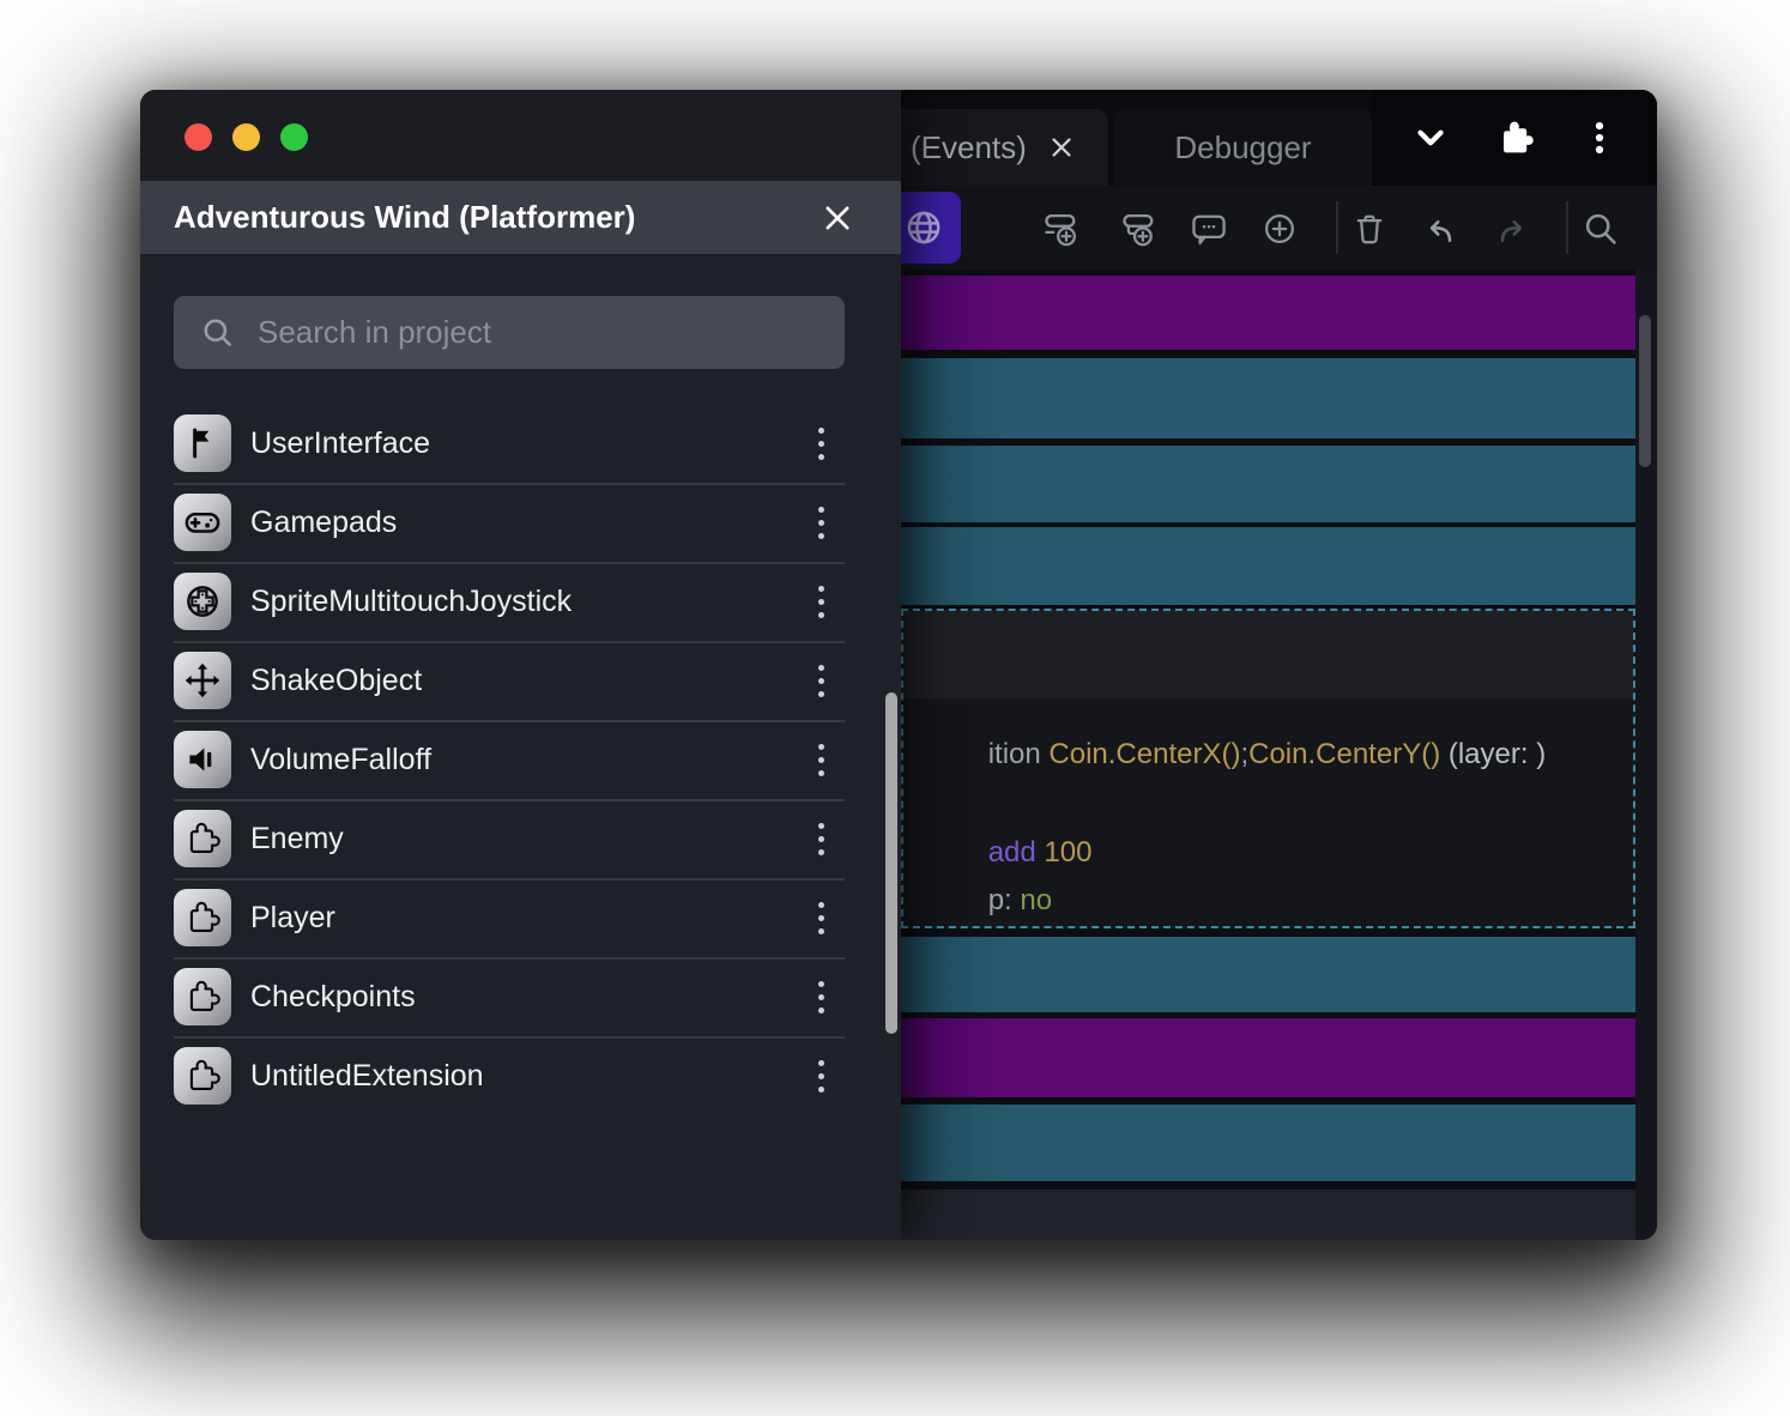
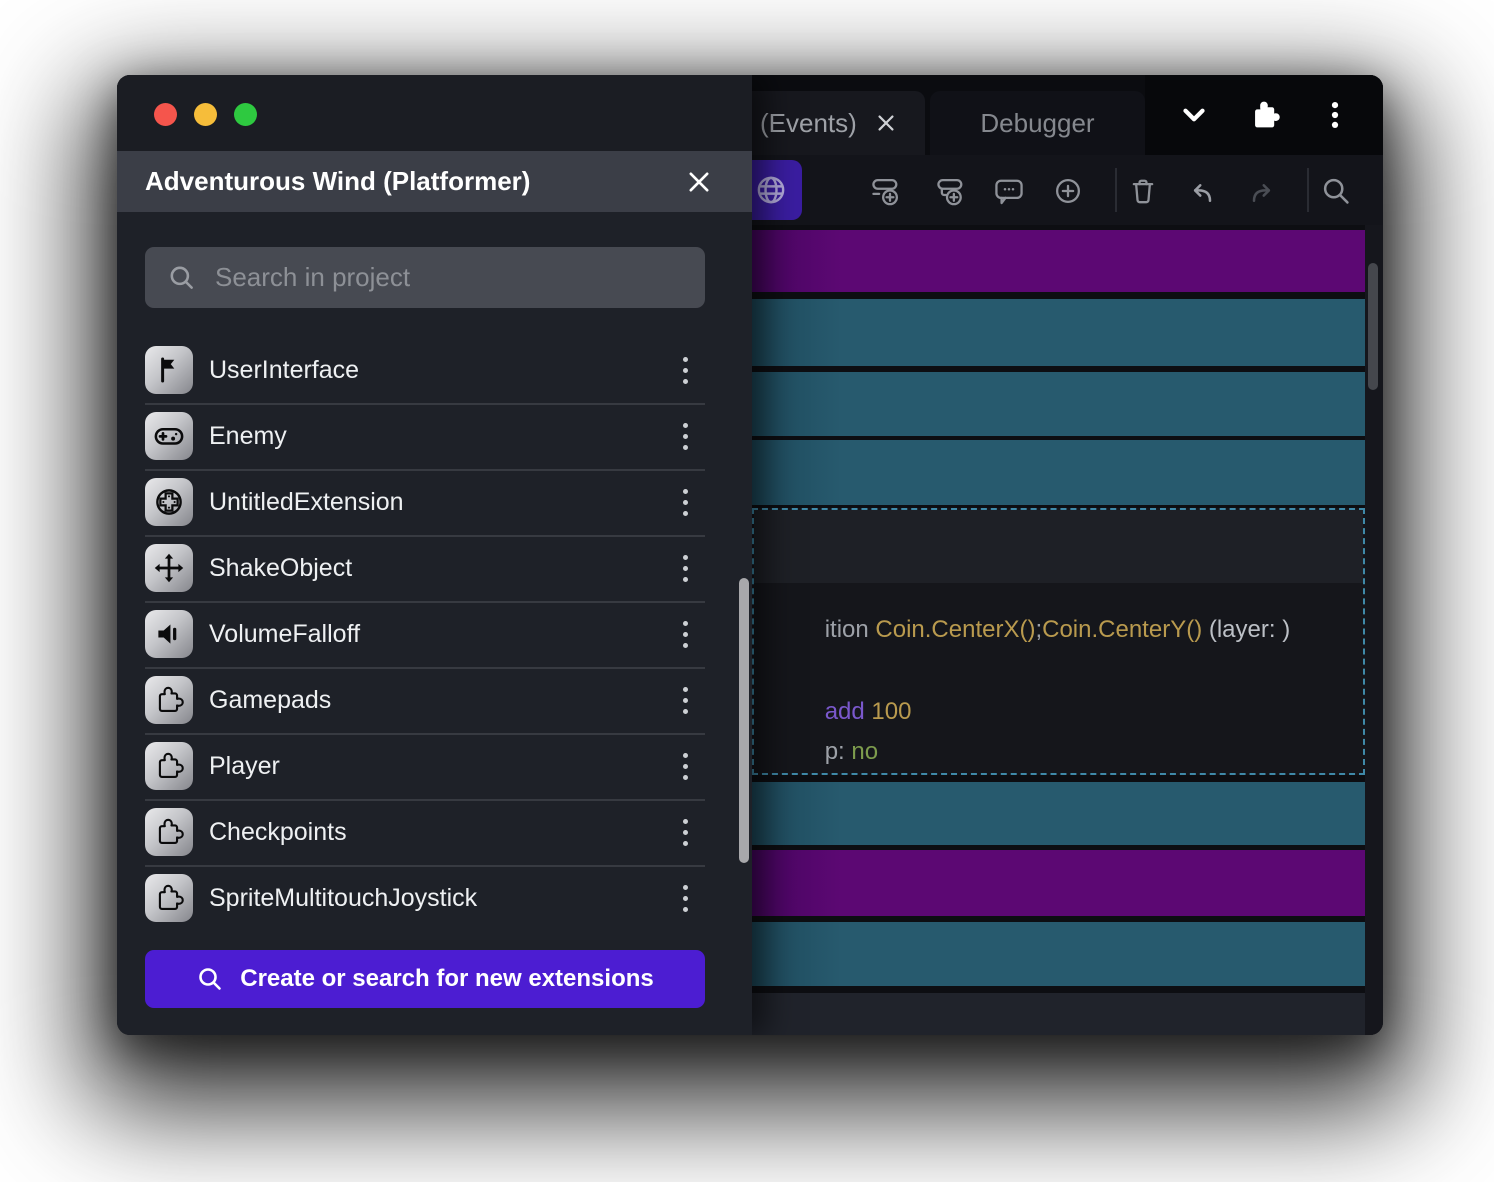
  (Events)
  Debugger
  ition Coin.CenterX();Coin.CenterY() (layer: )
  add 100
  p: no
  Adventurous Wind (Platformer)
  Search in project
  UserInterface
- Gamepads
+ Enemy
- SpriteMultitouchJoystick
+ UntitledExtension
  ShakeObject
  VolumeFalloff
- Enemy
+ Gamepads
  Player
  Checkpoints
- UntitledExtension
+ SpriteMultitouchJoystick
+ Create or search for new extensions
